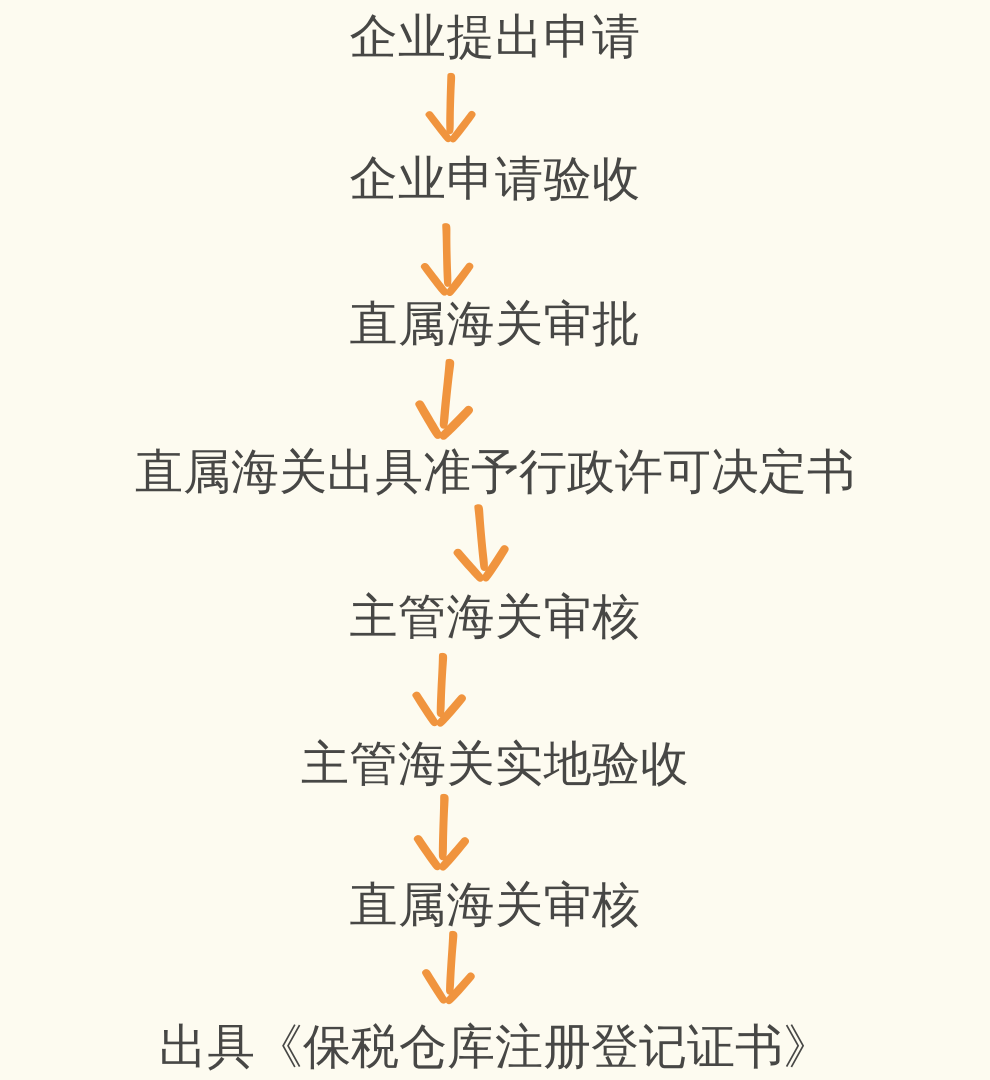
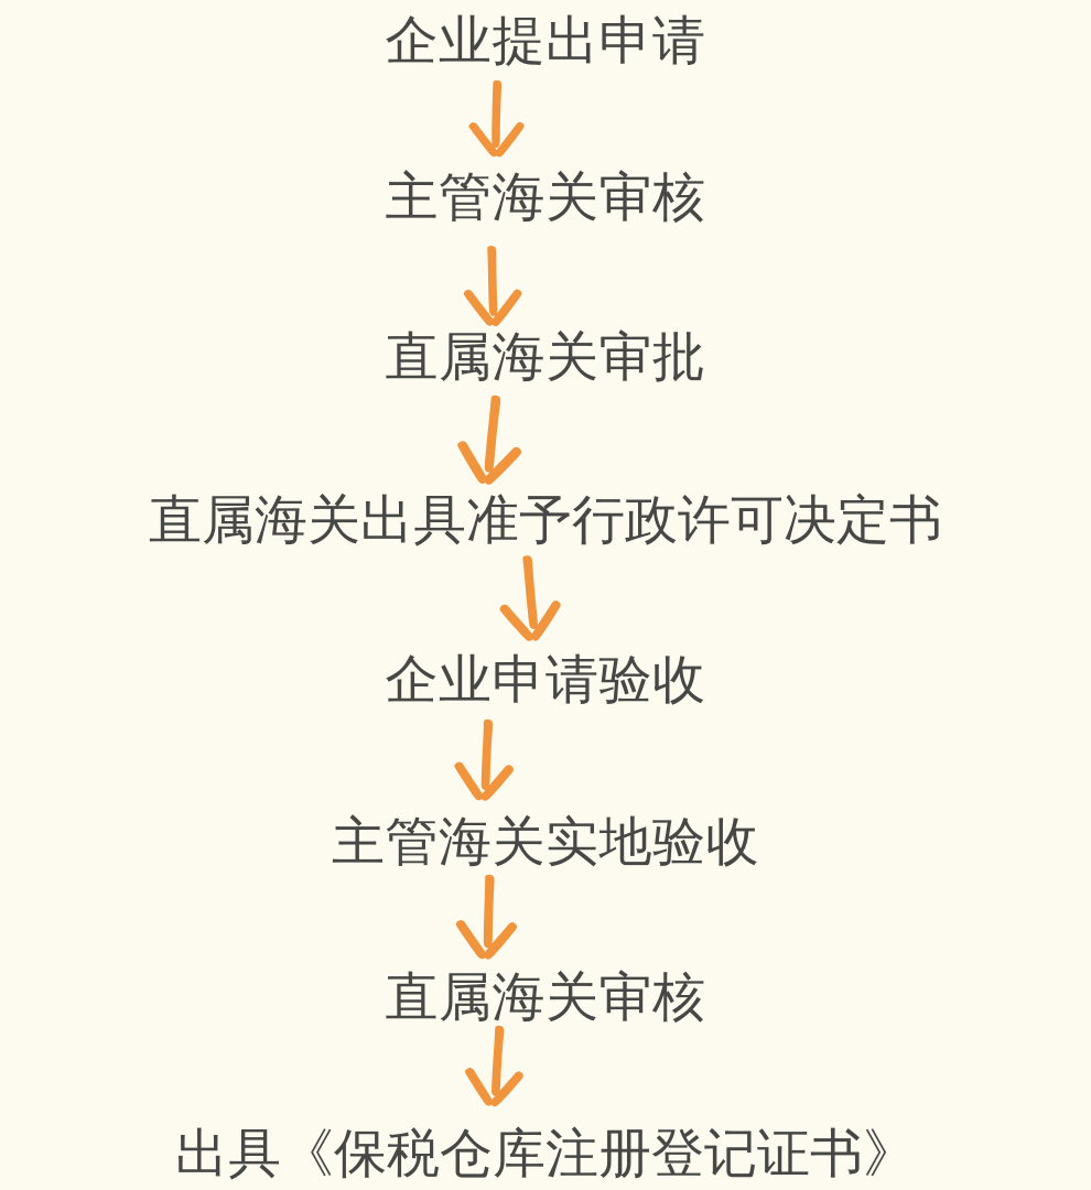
  企业提出申请
- 企业申请验收
+ 主管海关审核
  直属海关审批
  直属海关出具准予行政许可决定书
- 主管海关审核
+ 企业申请验收
  主管海关实地验收
  直属海关审核
  出具《保税仓库注册登记证书》
